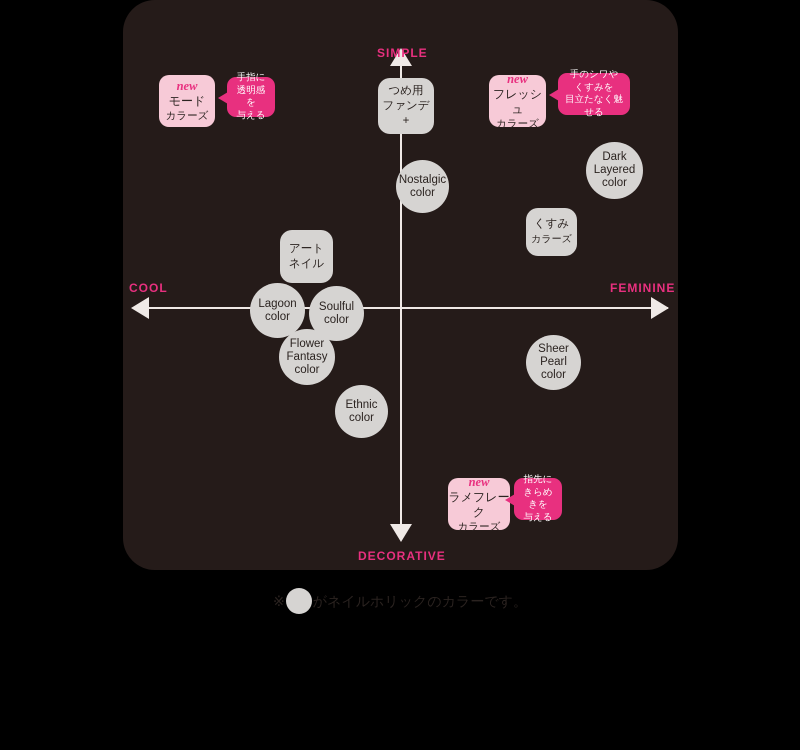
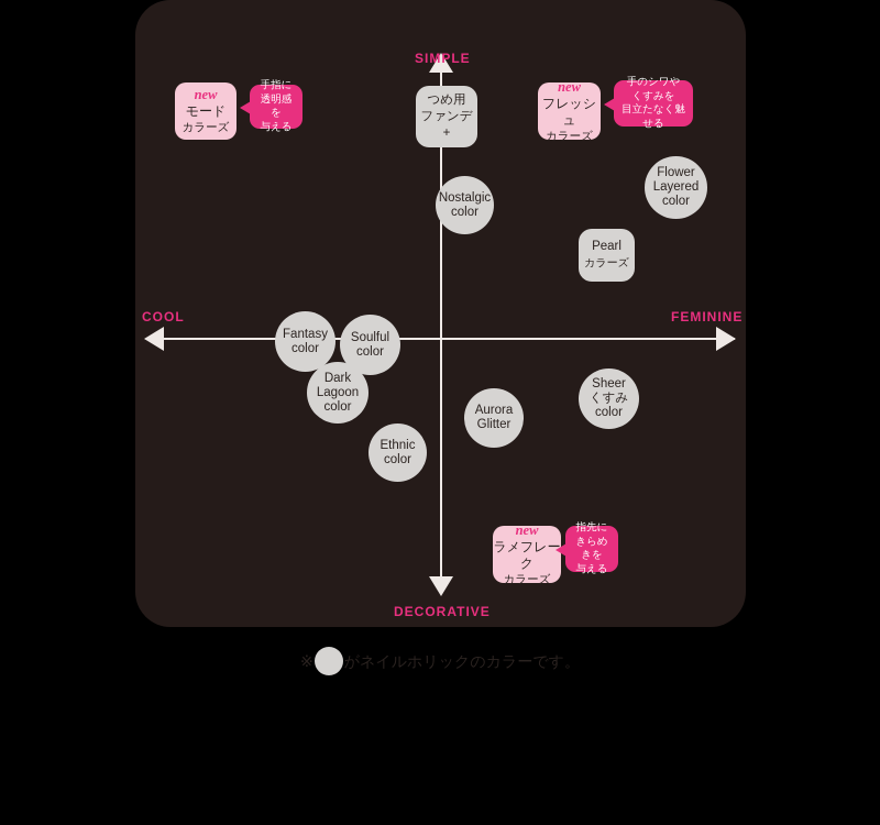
  COOL
  FEMININE
  SIMPLE
  DECORATIVE
  つめ用
  ファンデ+
  Nostalgic
  color
- Dark
+ Flower
  Layered
  color
- くすみ
+ Pearl
  カラーズ
- アート
- ネイル
- Lagoon
+ Fantasy
  color
  Soulful
  color
- Flower
+ Dark
- Fantasy
+ Lagoon
  color
  Ethnic
  color
+ Aurora
+ Glitter
  Sheer
- Pearl
+ くすみ
  color
  new
  モード
  カラーズ
  手指に
  透明感を
  与える
  new
  フレッシュ
  カラーズ
  手のシワや
  くすみを
  目立たなく魅せる
  new
  ラメフレーク
  カラーズ
  指先に
  きらめきを
  与える
  ※ がネイルホリックのカラーです。
